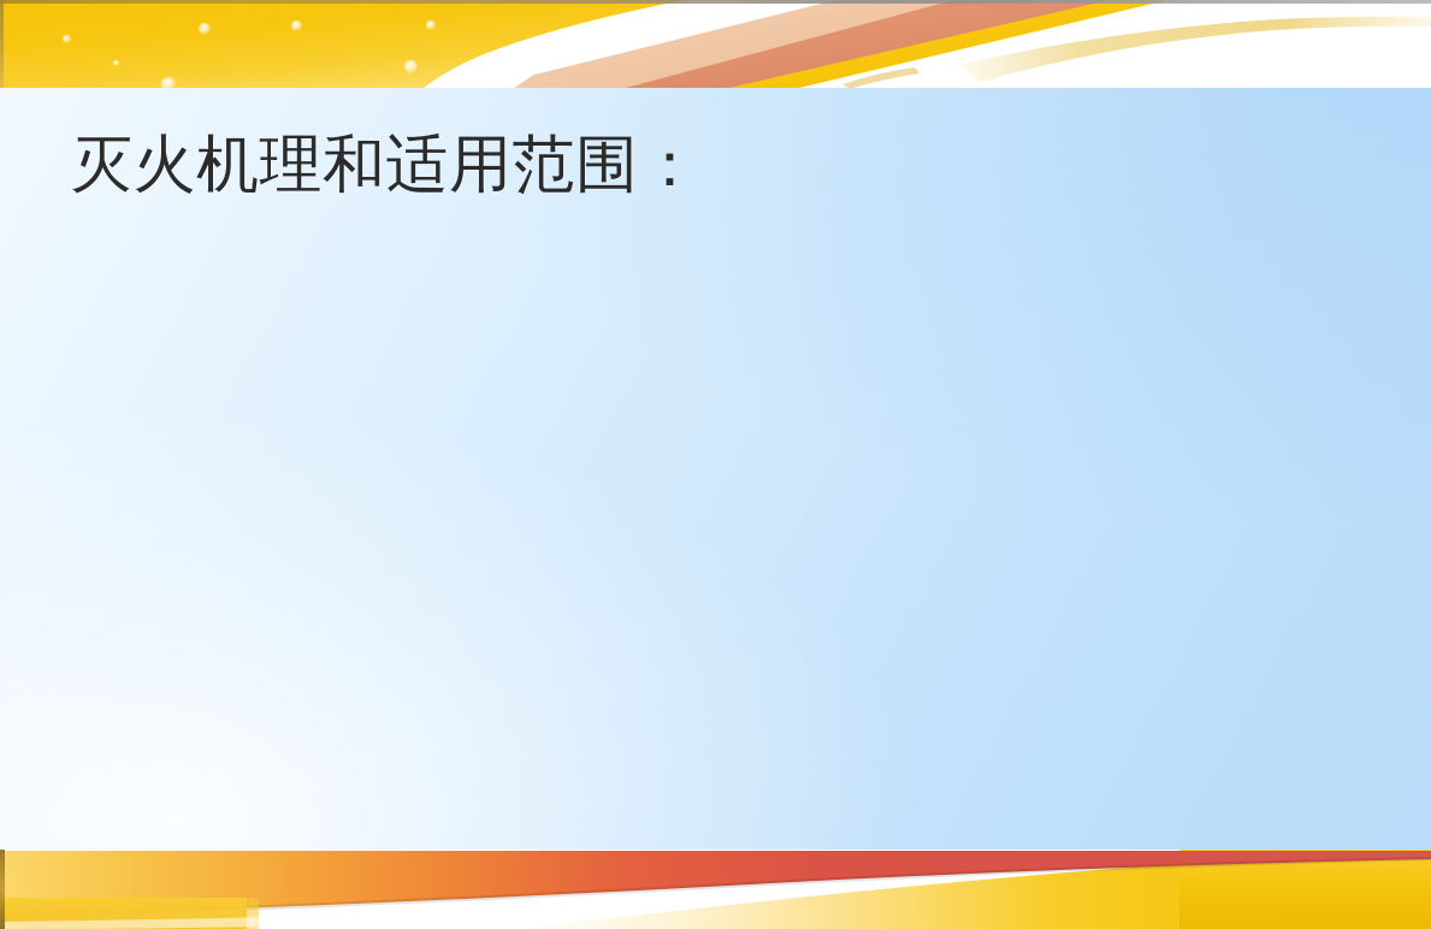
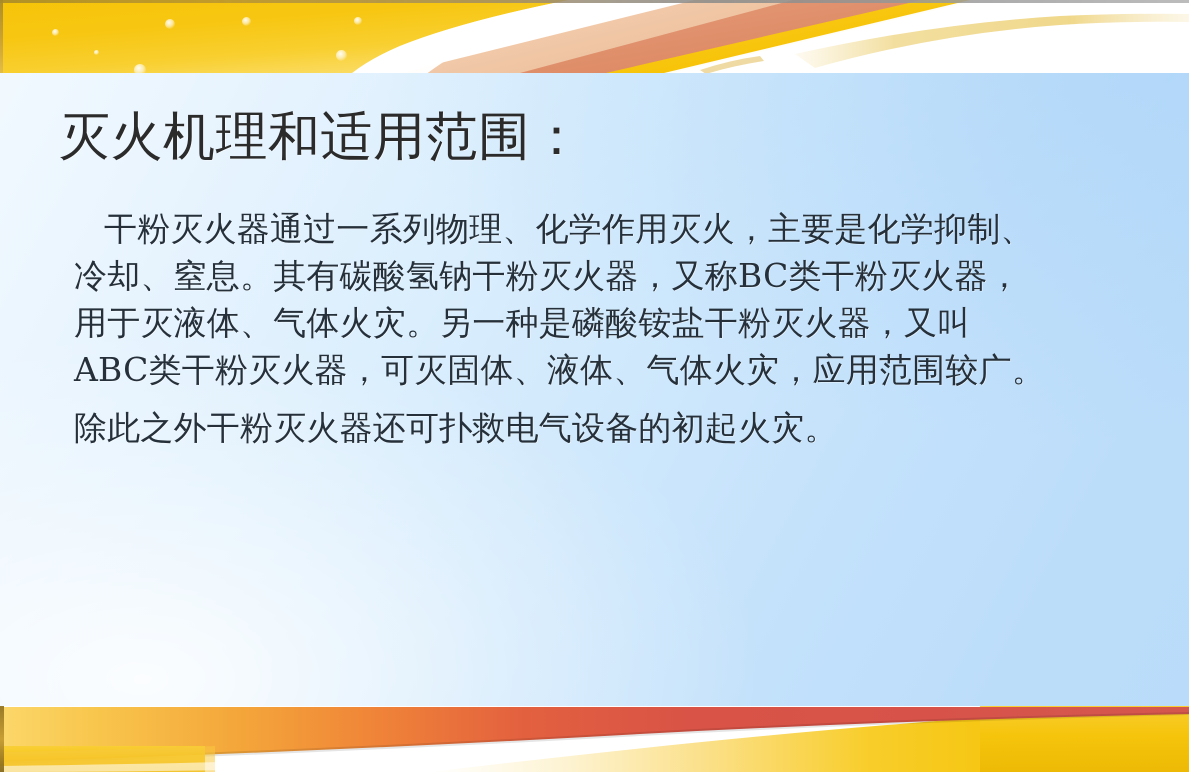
  灭火机理和适用范围：
+ 干粉灭火器通过一系列物理、化学作用灭火，主要是化学抑制、
+ 冷却、窒息。其有碳酸氢钠干粉灭火器，又称BC类干粉灭火器，
+ 用于灭液体、气体火灾。另一种是磷酸铵盐干粉灭火器，又叫
+ ABC类干粉灭火器，可灭固体、液体、气体火灾，应用范围较广。
+ 除此之外干粉灭火器还可扑救电气设备的初起火灾。
